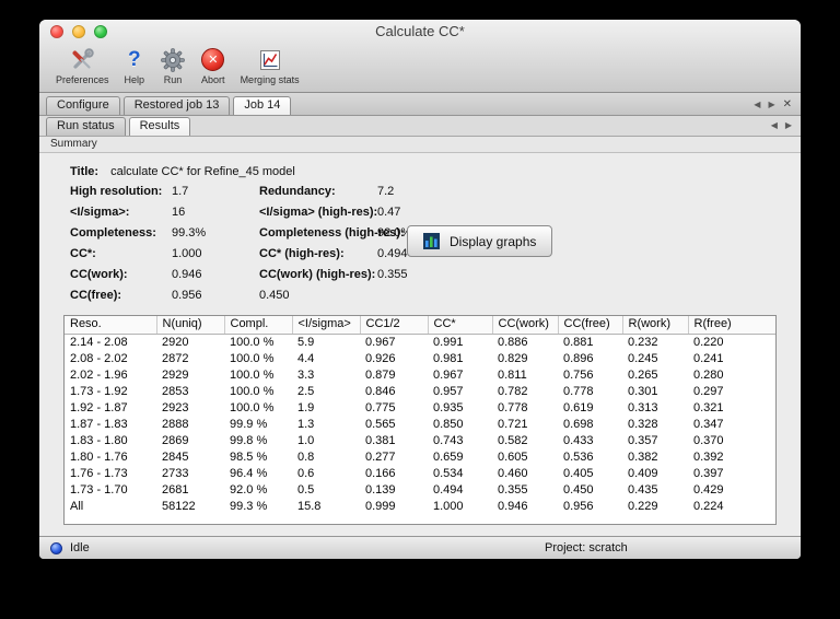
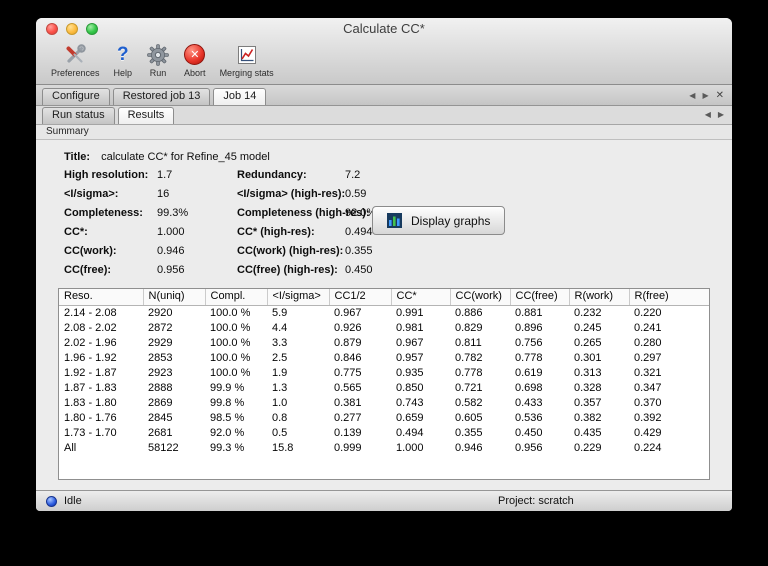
  Calculate CC*
  Preferences
  ?
  Help
  Run
  ✕
  Abort
  Merging stats
  Configure
  Restored job 13
  Job 14
  ◀
  ▶
  ✕
  Run status
  Results
  ◀
  ▶
  Summary
  Title: calculate CC* for Refine_45 model
  High resolution:
  1.7
  Redundancy:
  7.2
  <I/sigma>:
  16
  <I/sigma> (high-res):
- 0.47
+ 0.59
  Completeness:
  99.3%
  Completeness (high-
  92.0
  CC*:
  1.000
  CC* (high-res):
  0.494
  CC(work):
  0.946
  CC(work) (high-res):
  0.355
  CC(free):
  0.956
+ CC(free) (high-res):
  0.450
  Display graphs
  Reso.	N(uniq)	Compl.	<I/sigma>	CC1/2	CC*	CC(work)	CC(free)	R(work)	R(free)
  2.14 - 2.08	2920	100.0 %	5.9	0.967	0.991	0.886	0.881	0.232	0.220
  2.08 - 2.02	2872	100.0 %	4.4	0.926	0.981	0.829	0.896	0.245	0.241
  2.02 - 1.96	2929	100.0 %	3.3	0.879	0.967	0.811	0.756	0.265	0.280
- 1.73 - 1.92	2853	100.0 %	2.5	0.846	0.957	0.782	0.778	0.301	0.297
+ 1.96 - 1.92	2853	100.0 %	2.5	0.846	0.957	0.782	0.778	0.301	0.297
  1.92 - 1.87	2923	100.0 %	1.9	0.775	0.935	0.778	0.619	0.313	0.321
  1.87 - 1.83	2888	99.9 %	1.3	0.565	0.850	0.721	0.698	0.328	0.347
  1.83 - 1.80	2869	99.8 %	1.0	0.381	0.743	0.582	0.433	0.357	0.370
  1.80 - 1.76	2845	98.5 %	0.8	0.277	0.659	0.605	0.536	0.382	0.392
- 1.76 - 1.73	2733	96.4 %	0.6	0.166	0.534	0.460	0.405	0.409	0.397
  1.73 - 1.70	2681	92.0 %	0.5	0.139	0.494	0.355	0.450	0.435	0.429
  All	58122	99.3 %	15.8	0.999	1.000	0.946	0.956	0.229	0.224
  Idle
  Project: scratch
